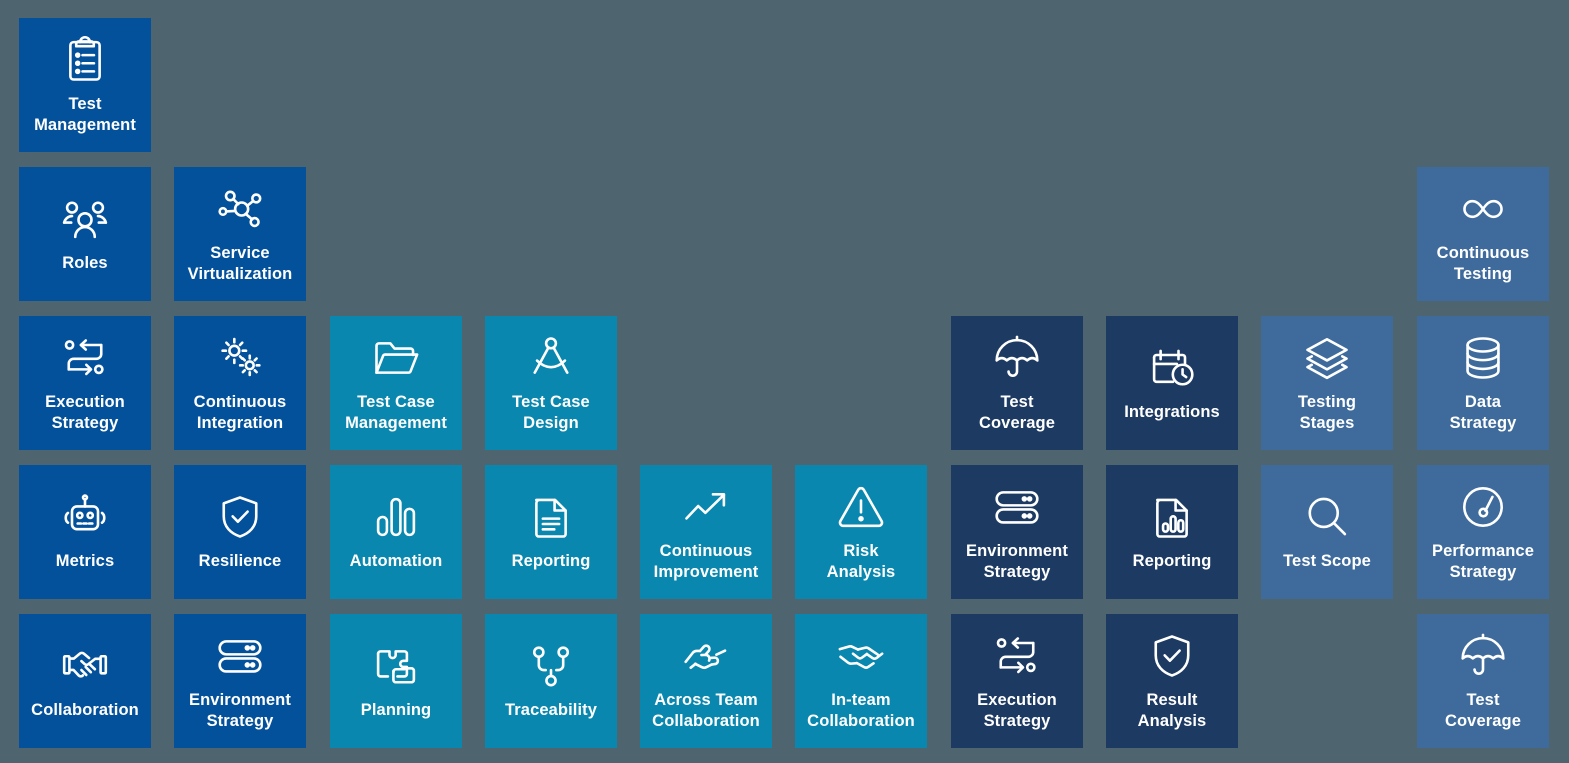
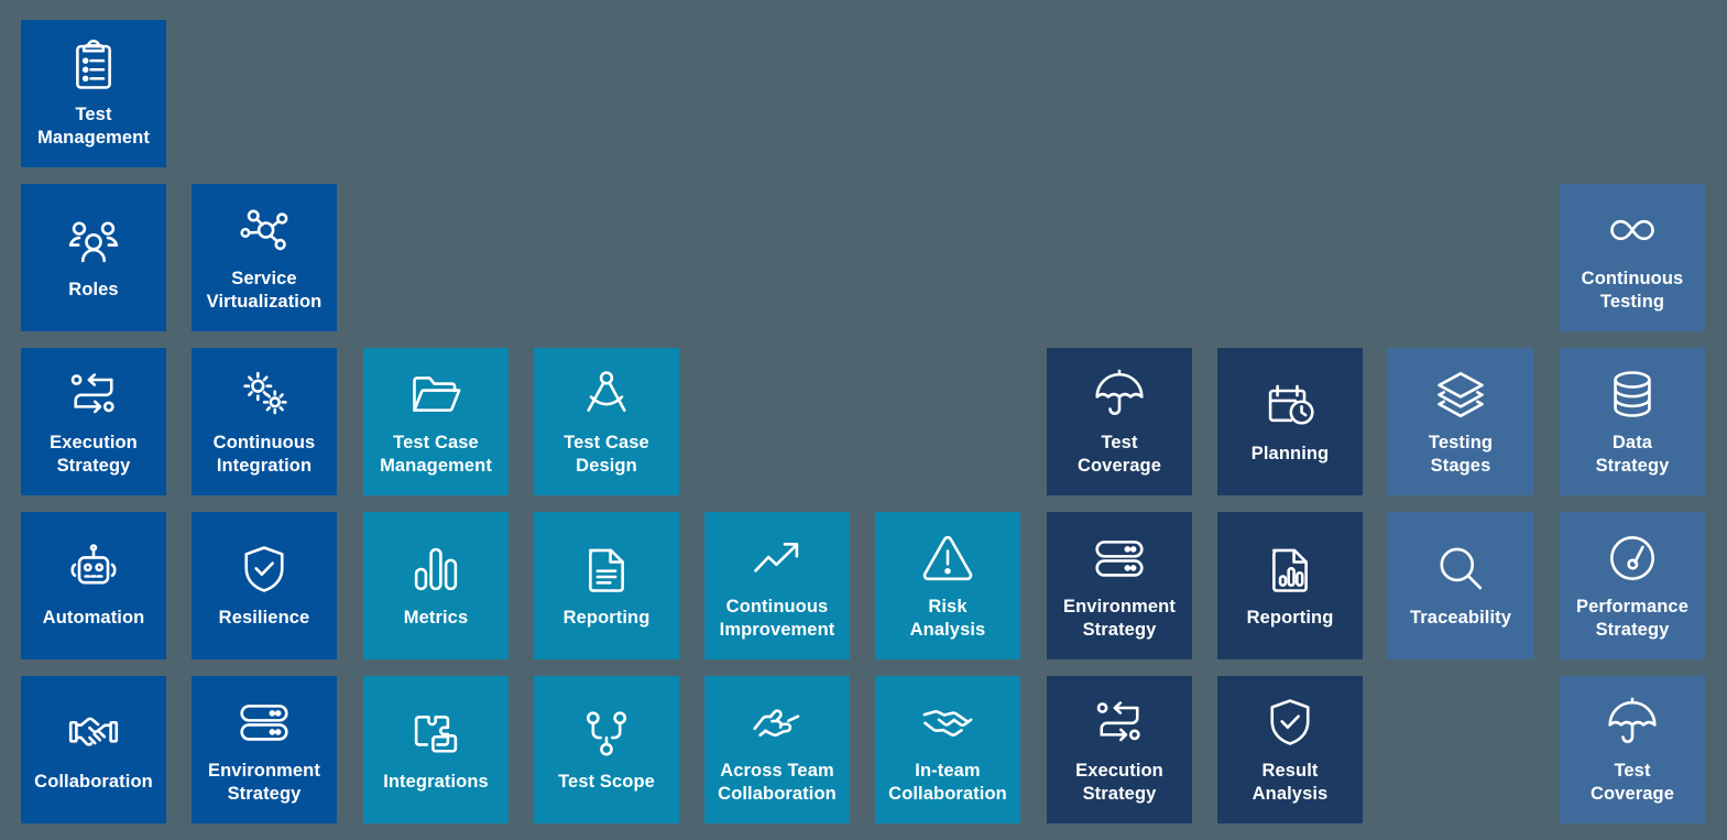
  Test
  Management
  Roles
  Service
  Virtualization
  Continuous
  Testing
  Execution
  Strategy
  Continuous
  Integration
  Test Case
  Management
  Test Case
  Design
  Test
  Coverage
- Integrations
+ Planning
  Testing
  Stages
  Data
  Strategy
- Metrics
+ Automation
  Resilience
- Automation
+ Metrics
  Reporting
  Continuous
  Improvement
  Risk
  Analysis
  Environment
  Strategy
  Reporting
- Test Scope
+ Traceability
  Performance
  Strategy
  Collaboration
  Environment
  Strategy
- Planning
+ Integrations
- Traceability
+ Test Scope
  Across Team
  Collaboration
  In-team
  Collaboration
  Execution
  Strategy
  Result
  Analysis
  Test
  Coverage
